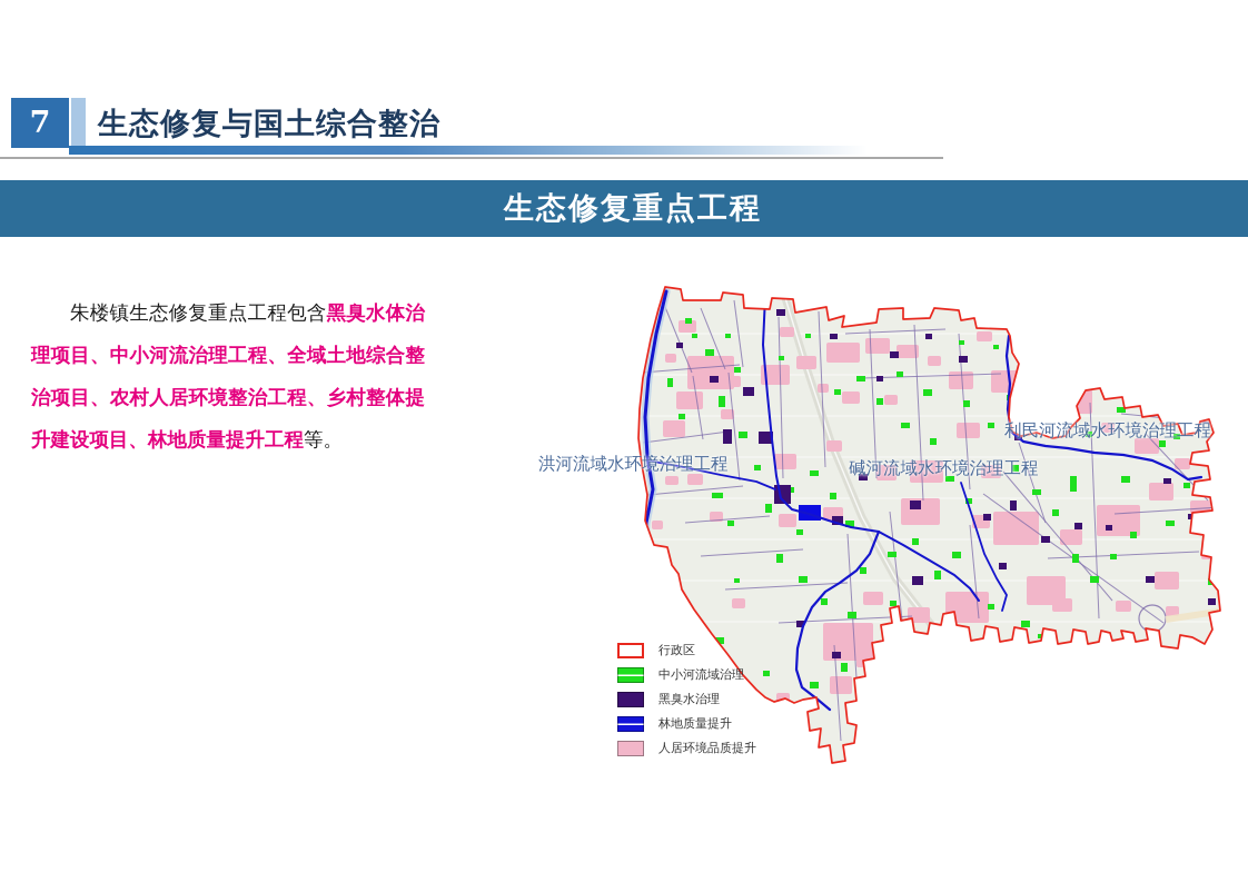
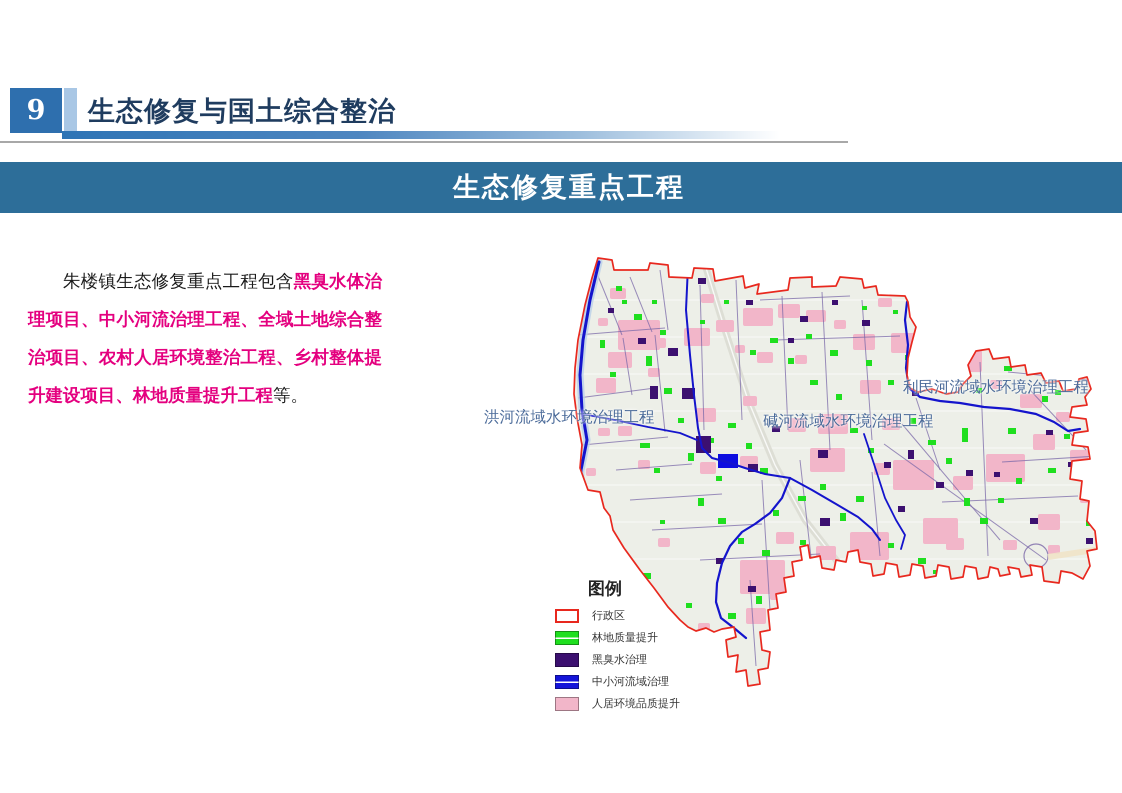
- 7
+ 9
  生态修复与国土综合整治
  生态修复重点工程
  朱楼镇生态修复重点工程包含黑臭水体治理项目、中小河流治理工程、全域土地综合整治项目、农村人居环境整治工程、乡村整体提升建设项目、林地质量提升工程等。
  洪河流域水环境治理工程
  碱河流域水环境治理工程
  利民河流域水环境治理工程
+ 图例
  行政区
- 中小河流域治理
+ 林地质量提升
  黑臭水治理
- 林地质量提升
+ 中小河流域治理
  人居环境品质提升
